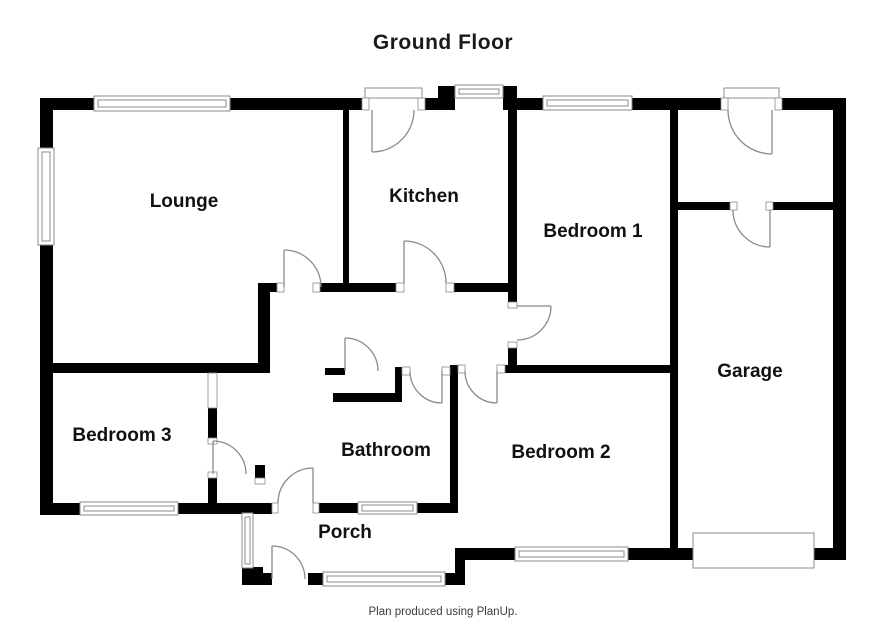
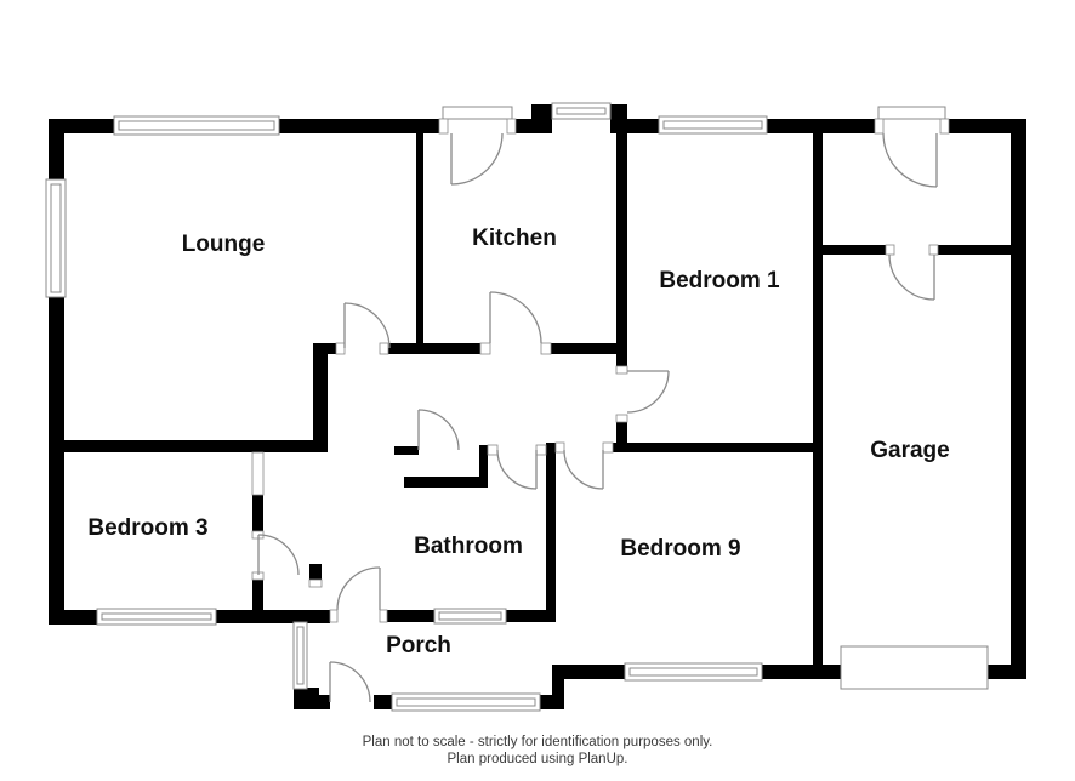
- Ground Floor
  Lounge
  Kitchen
  Bedroom 1
  Garage
  Bedroom 3
  Bathroom
- Bedroom 2
+ Bedroom 9
  Porch
+ Plan not to scale - strictly for identification purposes only.
  Plan produced using PlanUp.
